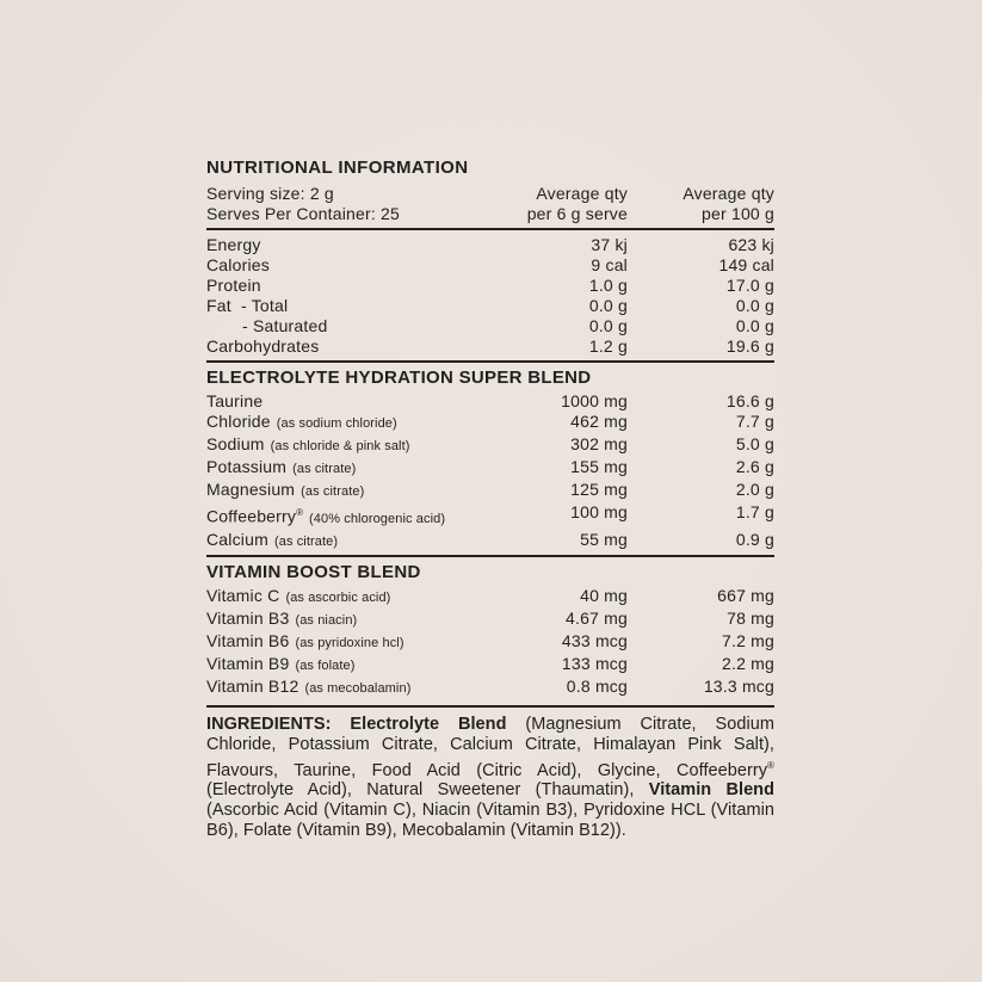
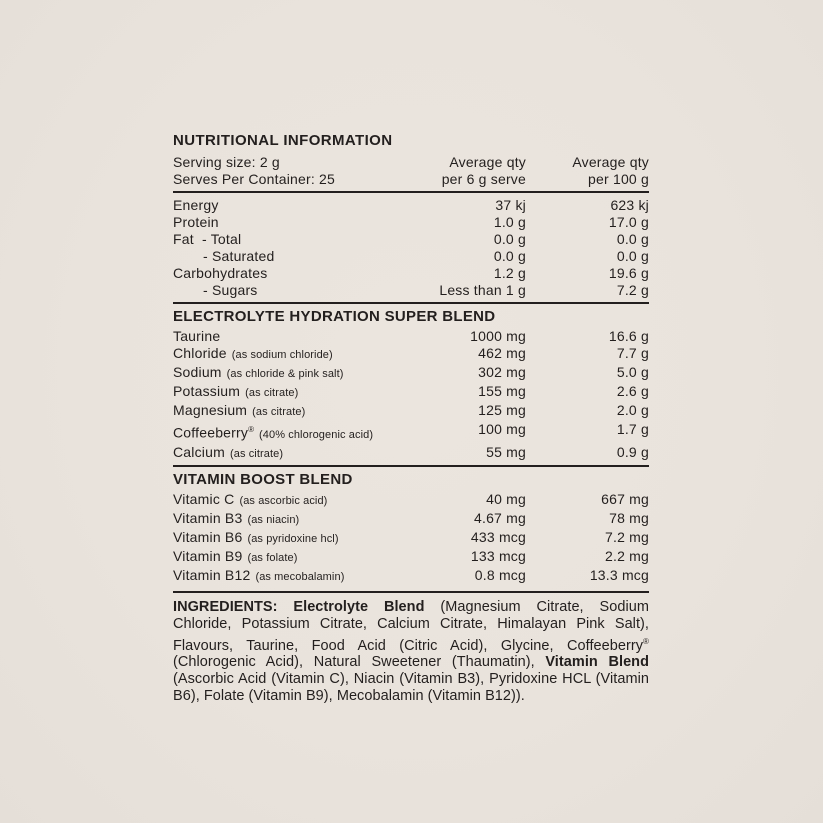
  NUTRITIONAL INFORMATION
  Serving size: 2 g
  Serves Per Container: 25
  Average qty
  per 6 g serve
  Average qty
  per 100 g
  Energy
  37 kj
  623 kj
- Calories
- 9 cal
- 149 cal
  Protein
  1.0 g
  17.0 g
  Fat - Total
  0.0 g
  0.0 g
  - Saturated
  0.0 g
  0.0 g
  Carbohydrates
  1.2 g
  19.6 g
+ - Sugars
+ Less than 1 g
+ 7.2 g
  ELECTROLYTE HYDRATION SUPER BLEND
  Taurine
  1000 mg
  16.6 g
  Chloride (as sodium chloride)
  462 mg
  7.7 g
  Sodium (as chloride & pink salt)
  302 mg
  5.0 g
  Potassium (as citrate)
  155 mg
  2.6 g
  Magnesium (as citrate)
  125 mg
  2.0 g
  Coffeeberry®(40% chlorogenic acid)
  100 mg
  1.7 g
  Calcium (as citrate)
  55 mg
  0.9 g
  VITAMIN BOOST BLEND
  Vitamic C (as ascorbic acid)
  40 mg
  667 mg
  Vitamin B3 (as niacin)
  4.67 mg
  78 mg
  Vitamin B6 (as pyridoxine hcl)
  433 mcg
  7.2 mg
  Vitamin B9 (as folate)
  133 mcg
  2.2 mg
  Vitamin B12 (as mecobalamin)
  0.8 mcg
  13.3 mcg
- INGREDIENTS: Electrolyte Blend (Magnesium Citrate, Sodium Chloride, Potassium Citrate, Calcium Citrate, Himalayan Pink Salt), Flavours, Taurine, Food Acid (Citric Acid), Glycine, Coffeeberry® (Electrolyte Acid), Natural Sweetener (Thaumatin), Vitamin Blend (Ascorbic Acid (Vitamin C), Niacin (Vitamin B3), Pyridoxine HCL (Vitamin B6), Folate (Vitamin B9), Mecobalamin (Vitamin B12)).
+ INGREDIENTS: Electrolyte Blend (Magnesium Citrate, Sodium Chloride, Potassium Citrate, Calcium Citrate, Himalayan Pink Salt), Flavours, Taurine, Food Acid (Citric Acid), Glycine, Coffeeberry® (Chlorogenic Acid), Natural Sweetener (Thaumatin), Vitamin Blend (Ascorbic Acid (Vitamin C), Niacin (Vitamin B3), Pyridoxine HCL (Vitamin B6), Folate (Vitamin B9), Mecobalamin (Vitamin B12)).
